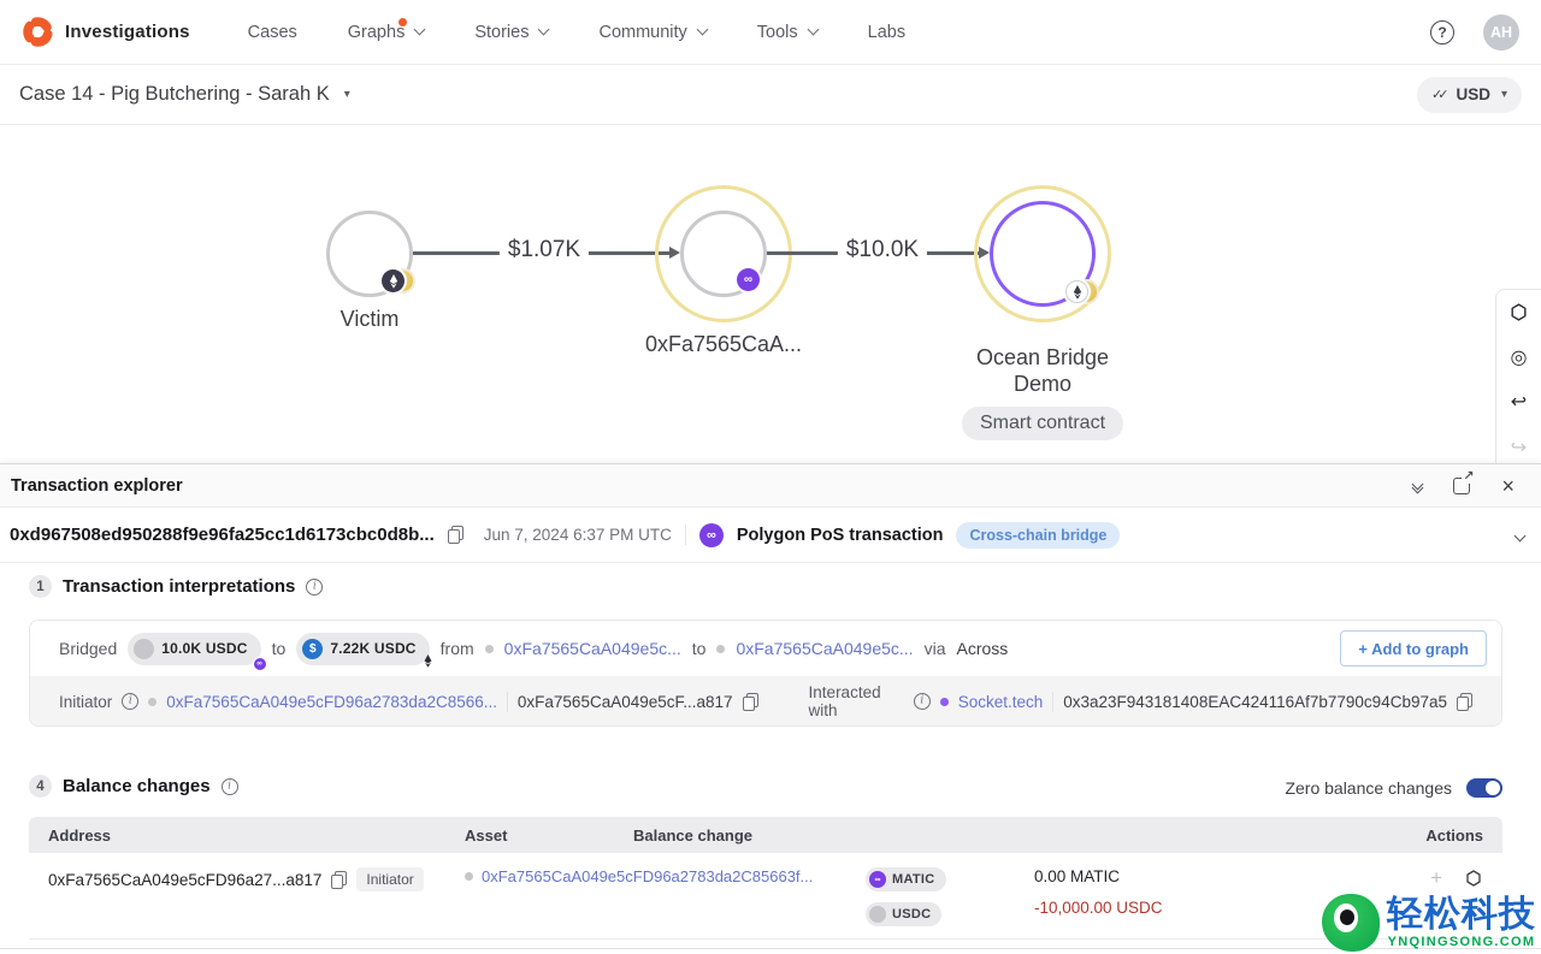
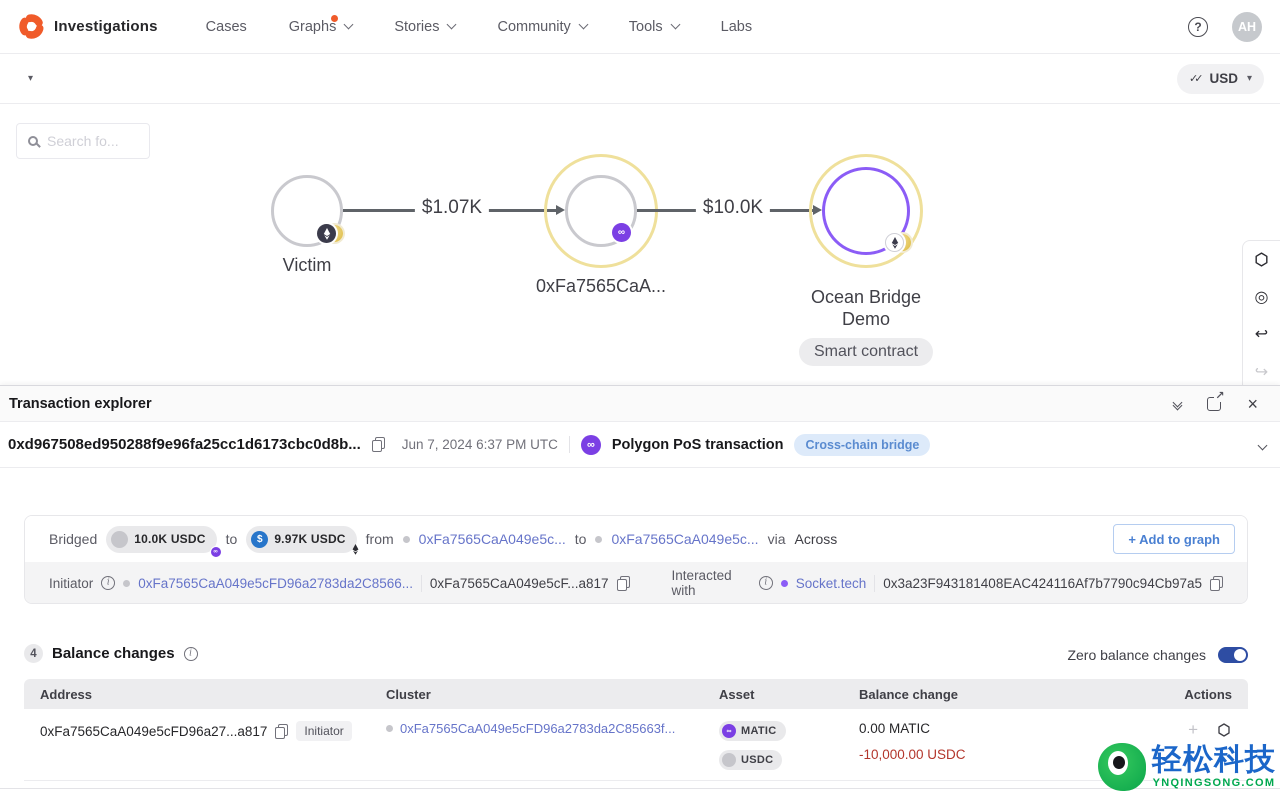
  Investigations
  Cases
  Graphs
  Stories
  Community
  Tools
  Labs
  ?
  AH
- Case 14 - Pig Butchering - Sarah K
  ▾
  ✓✓
  USD
  ▾
+ Search fo...
  Victim
  $1.07K
  ∞
  0xFa7565CaA...
  $10.0K
  Ocean Bridge Demo
  Smart contract
  ◎
  ↩
  ↪
  Transaction explorer
  ↗
  ×
  0xd967508ed950288f9e96fa25cc1d6173cbc0d8b...
  Jun 7, 2024 6:37 PM UTC
  ∞
  Polygon PoS transaction
  Cross-chain bridge
- 1
- Transaction interpretations
  Bridged
  10.0K USDC
  to
  $
- 7.22K USDC
+ 9.97K USDC
  from
  0xFa7565CaA049e5c...
  to
  0xFa7565CaA049e5c...
  via
  Across
  + Add to graph
  Initiator
  0xFa7565CaA049e5cFD96a2783da2C8566...
  0xFa7565CaA049e5cF...a817
  Interacted with
  Socket.tech
  0x3a23F943181408EAC424116Af7b7790c94Cb97a5
  4
  Balance changes
  Zero balance changes
  Address
+ Cluster
  Asset
  Balance change
  Actions
  0xFa7565CaA049e5cFD96a27...a817
  Initiator
  0xFa7565CaA049e5cFD96a2783da2C85663f...
  MATIC
  USDC
  0.00 MATIC
  -10,000.00 USDC
  +
  轻松科技
  YNQINGSONG.COM
